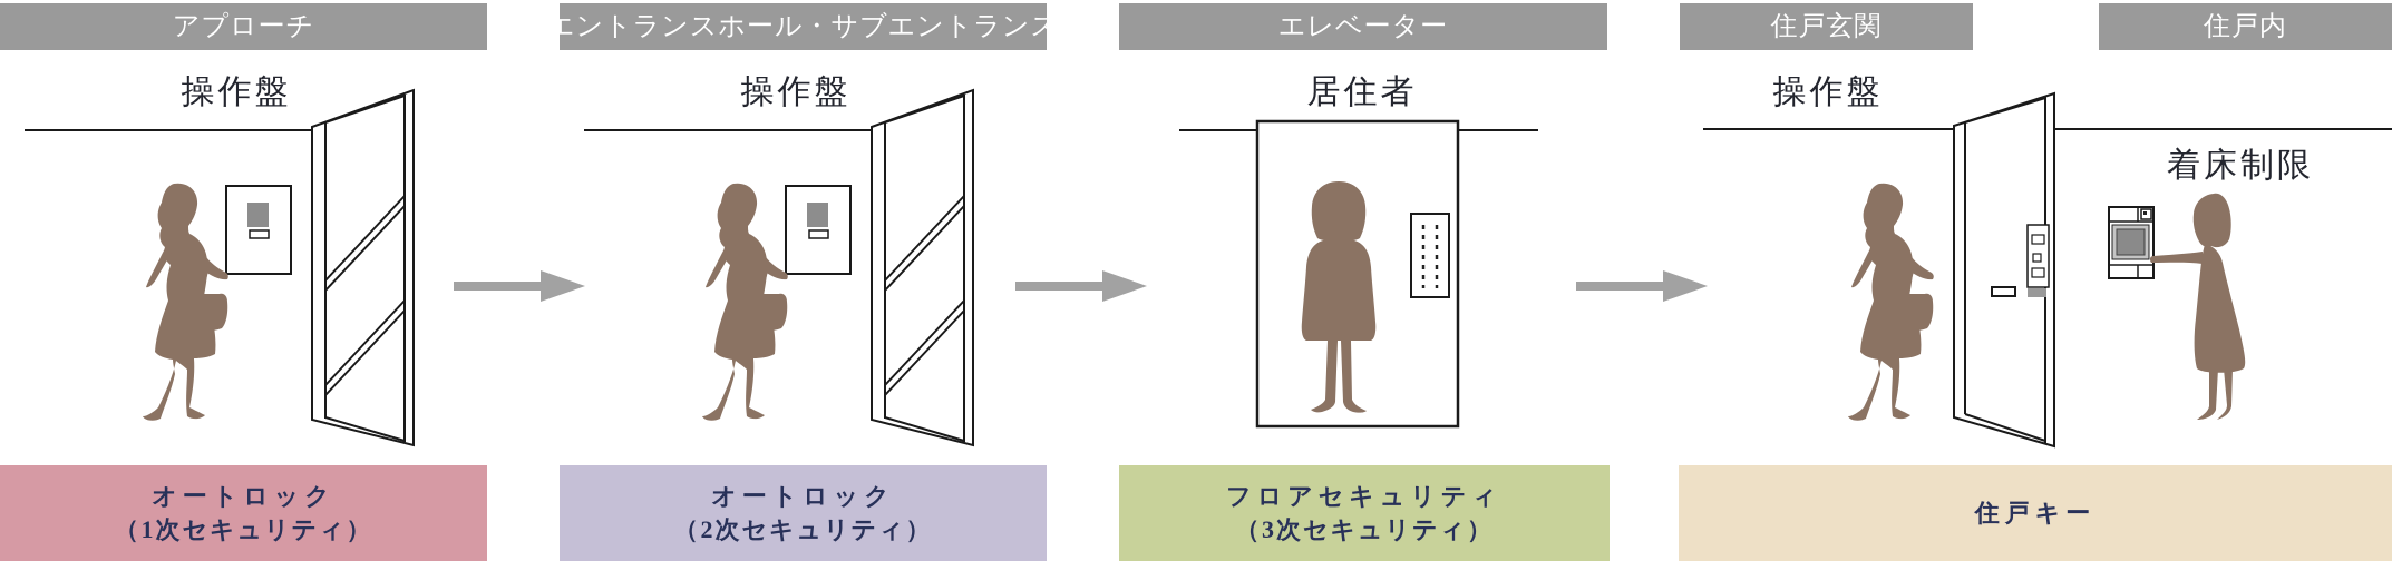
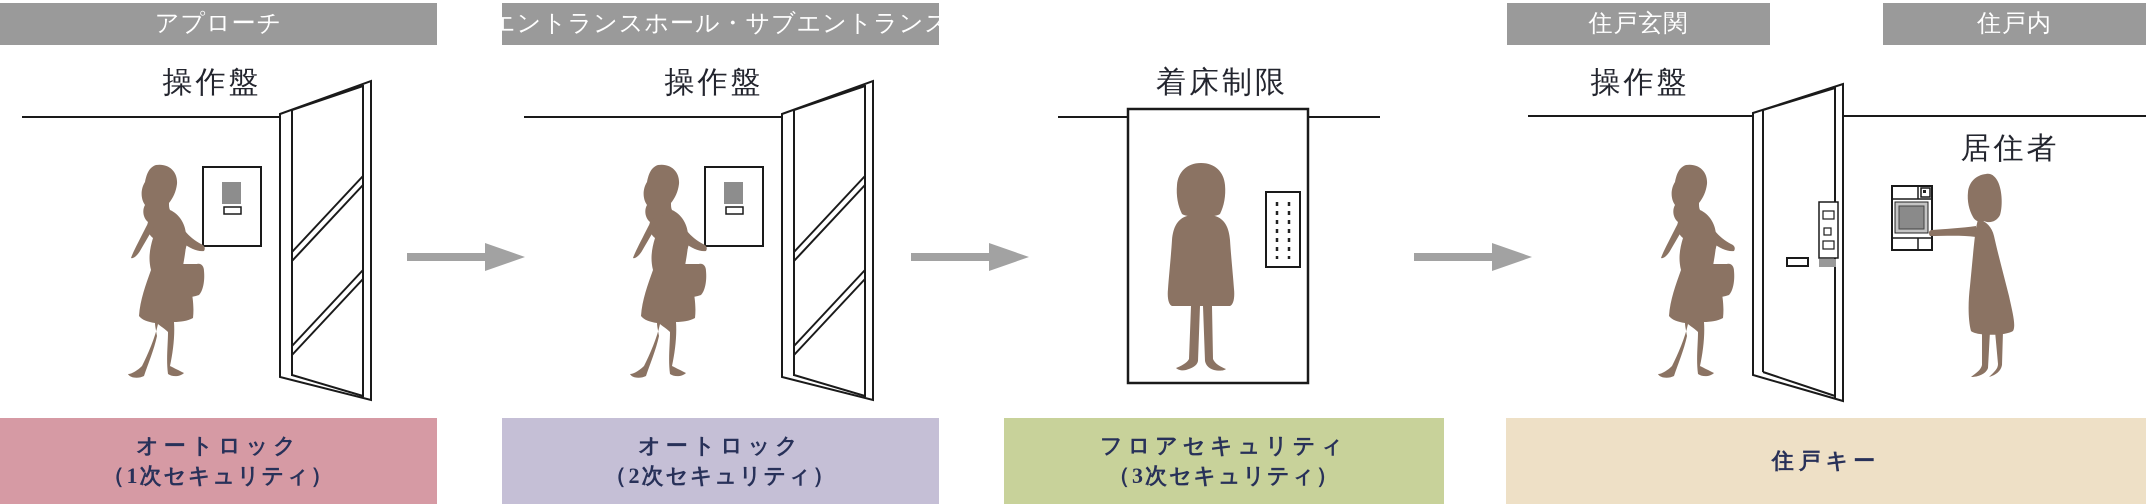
  アプローチ
  エントランスホール・サブエントランス
- エレベーター
  住戸玄関
  住戸内
  操作盤
  操作盤
- 居住者
+ 着床制限
  操作盤
- 着床制限
+ 居住者
  オートロック
  （1次セキュリティ）
  オートロック
  （2次セキュリティ）
  フロアセキュリティ
  （3次セキュリティ）
  住戸キー
